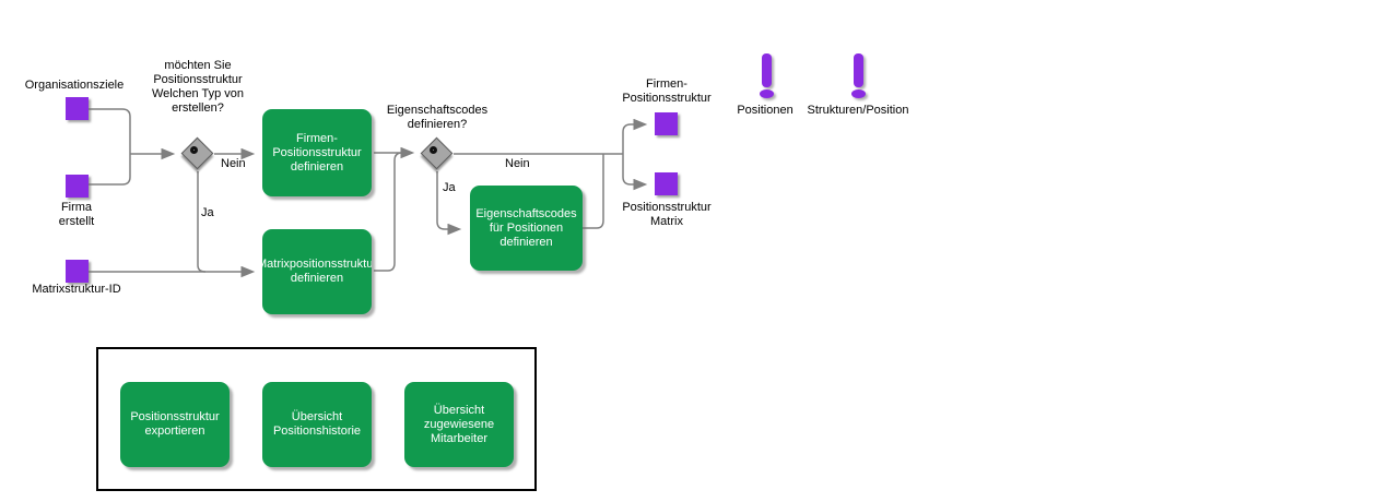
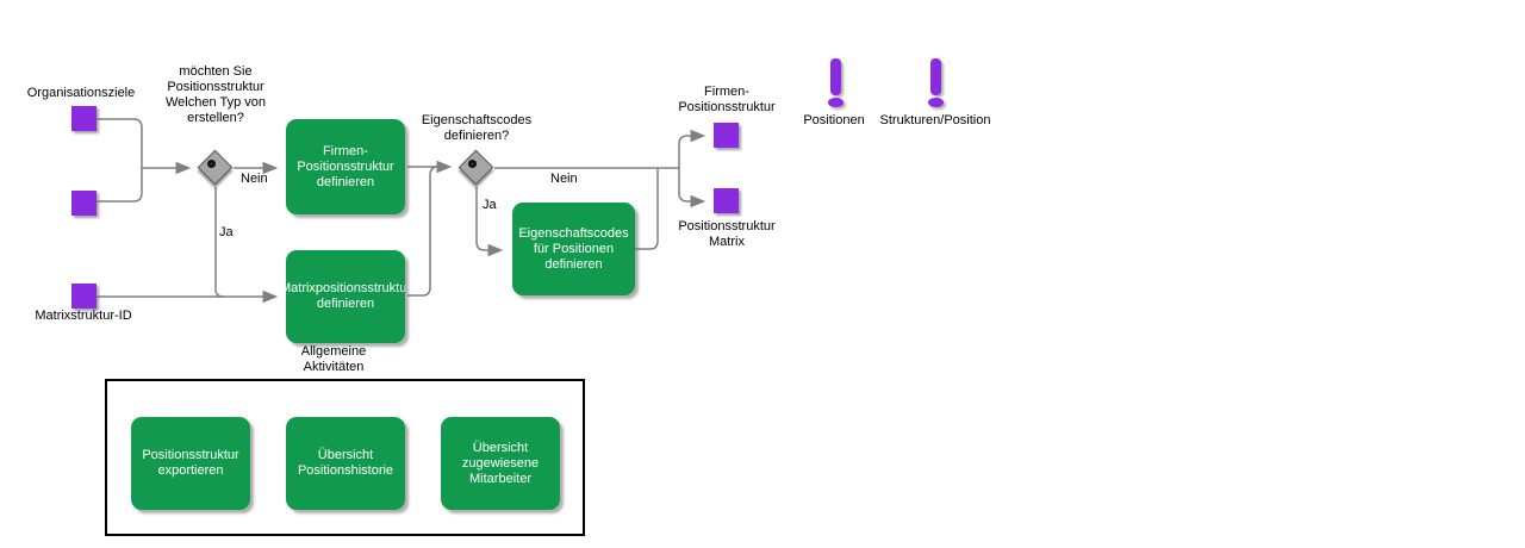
  Organisationsziele
- Firma
- erstellt
  Matrixstruktur-ID
  möchten Sie
  Positionsstruktur
  Welchen Typ von
  erstellen?
  Nein
  Ja
  Firmen-
  Positionsstruktur
  definieren
  Matrixpositionsstruktu
  definieren
  Eigenschaftscodes
  definieren?
  Nein
  Ja
  Eigenschaftscodes
  für Positionen
  definieren
  Firmen-
  Positionsstruktur
  Positionsstruktur
  Matrix
  Positionen
  Strukturen/Position
+ Allgemeine
+ Aktivitäten
  Positionsstruktur
  exportieren
  Übersicht
  Positionshistorie
  Übersicht
  zugewiesene
  Mitarbeiter
